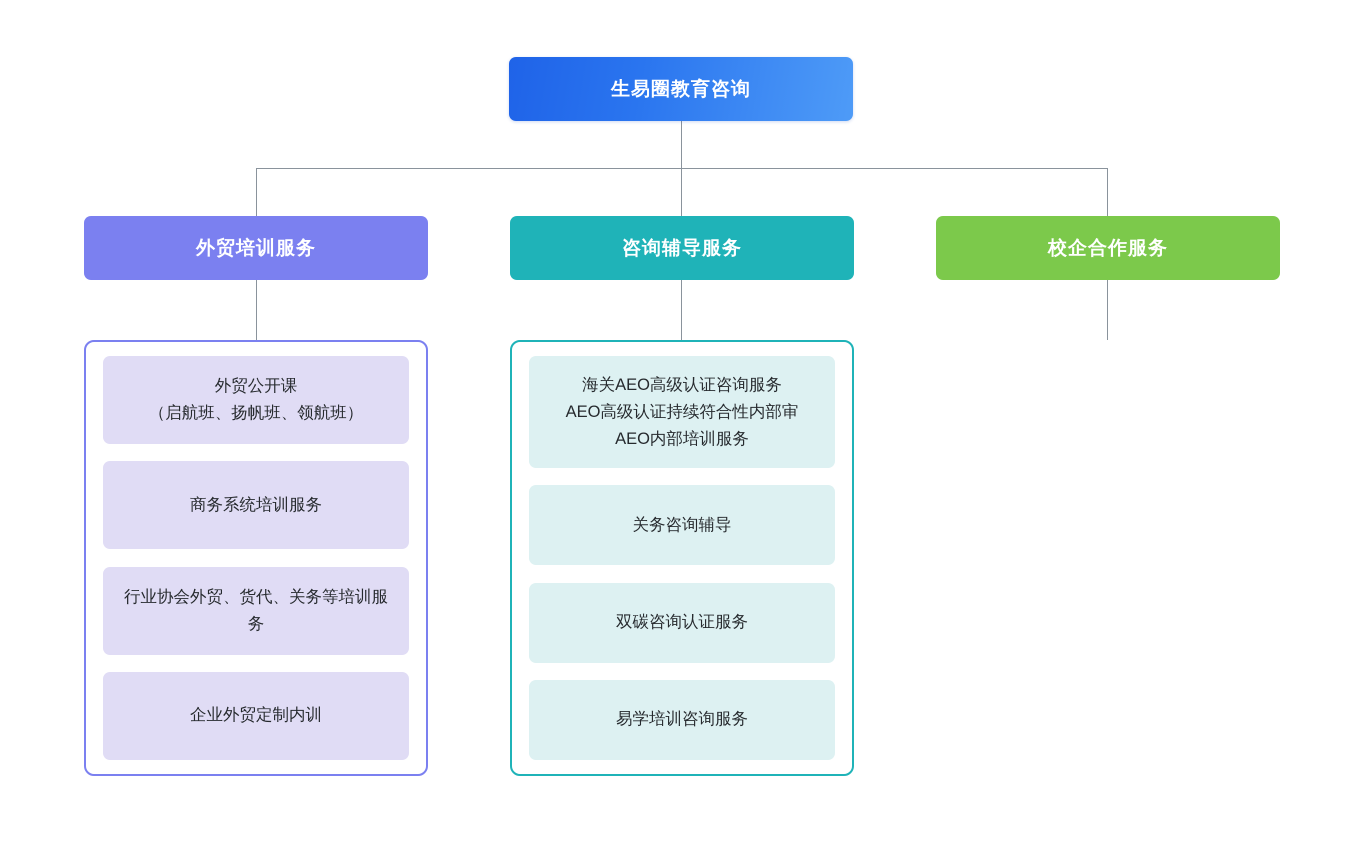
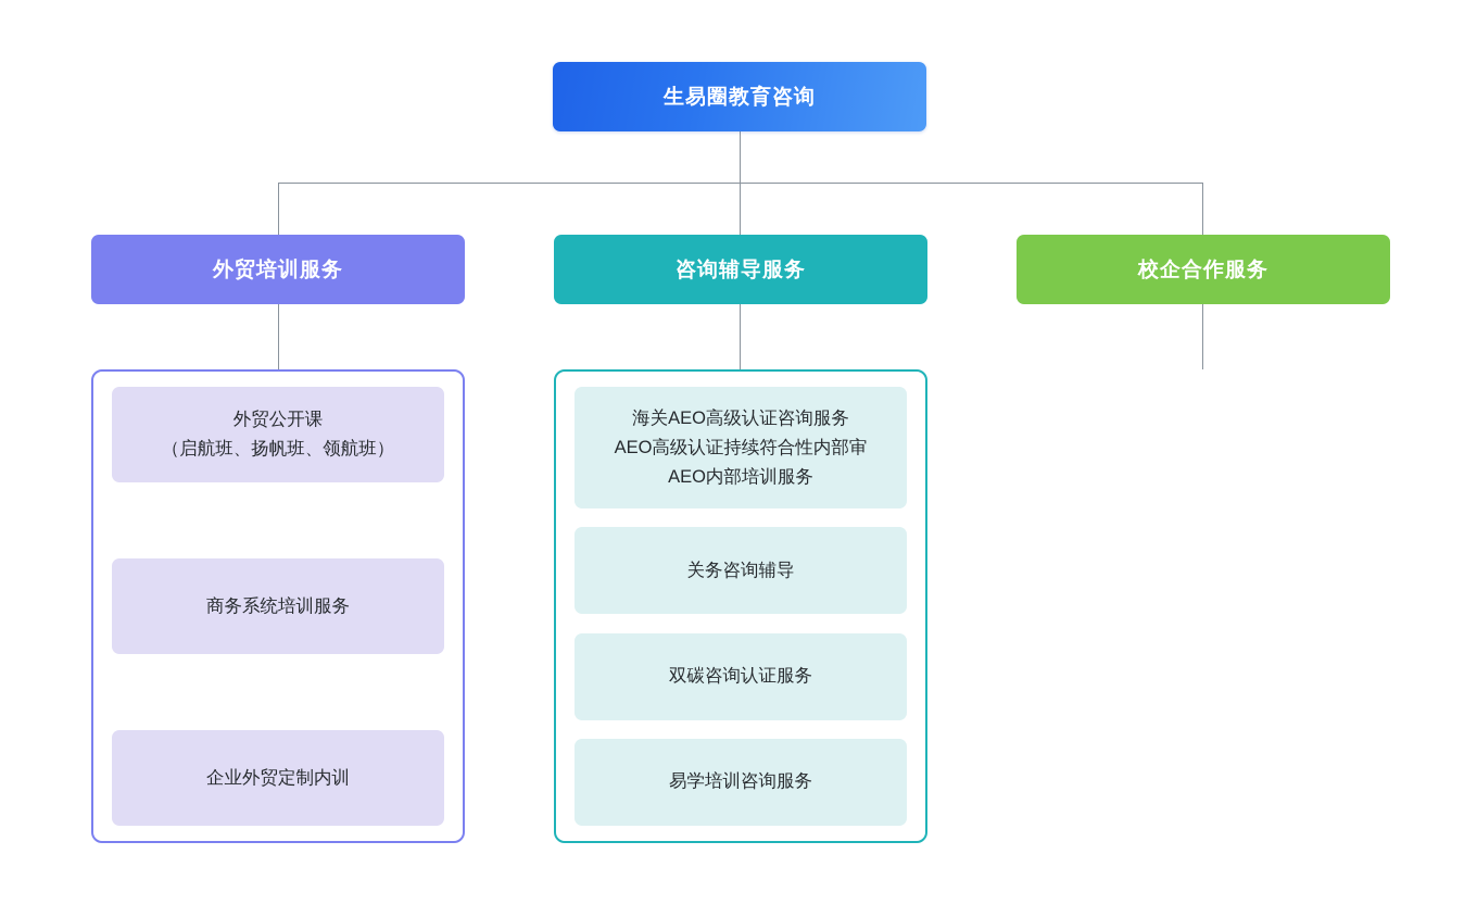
  生易圈教育咨询
  外贸培训服务
  咨询辅导服务
  校企合作服务
  外贸公开课
  （启航班、扬帆班、领航班）
  商务系统培训服务
- 行业协会外贸、货代、关务等培训服务
  企业外贸定制内训
  海关AEO高级认证咨询服务
  AEO高级认证持续符合性内部审
  AEO内部培训服务
  关务咨询辅导
  双碳咨询认证服务
  易学培训咨询服务
